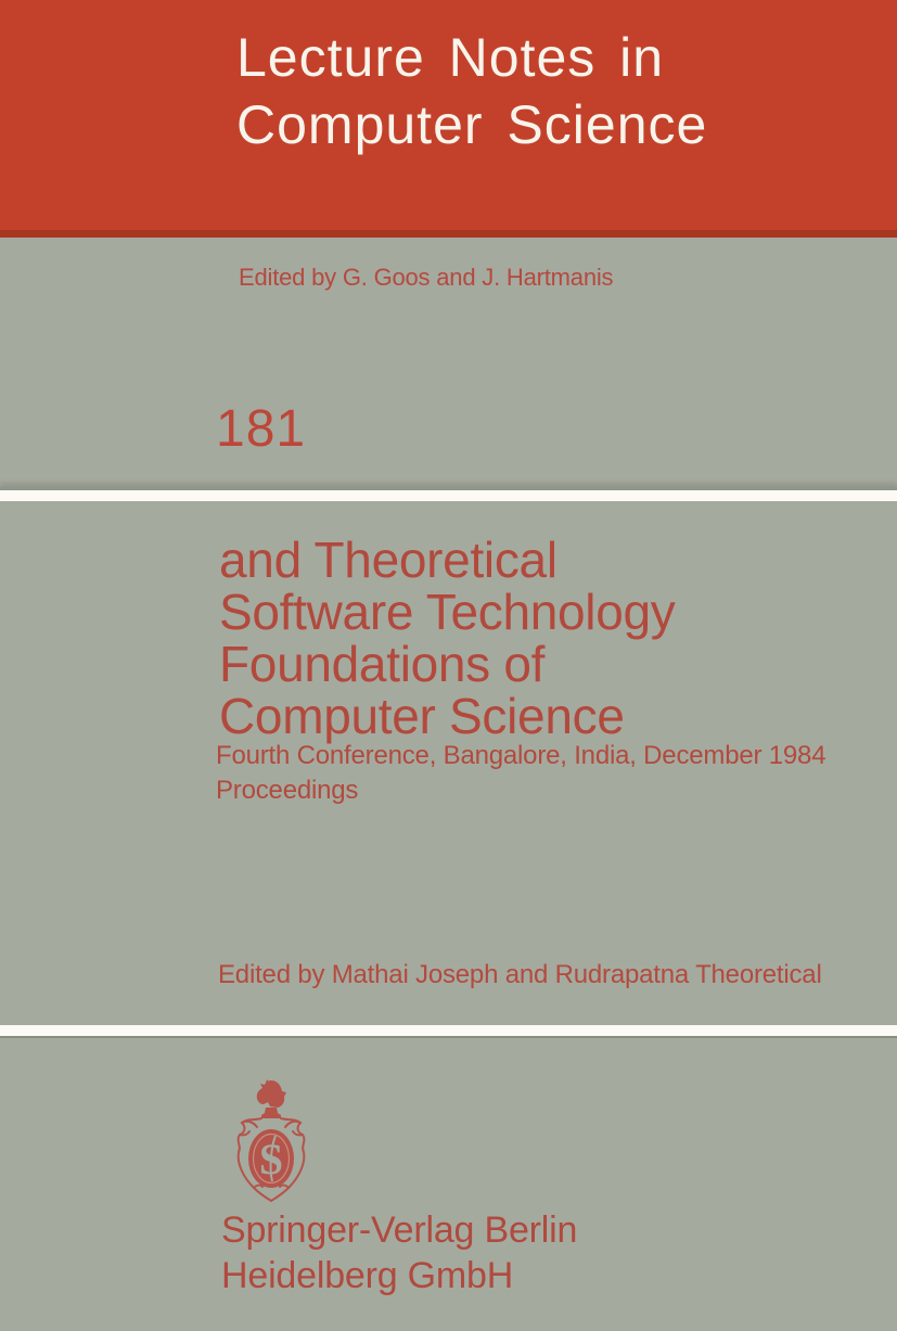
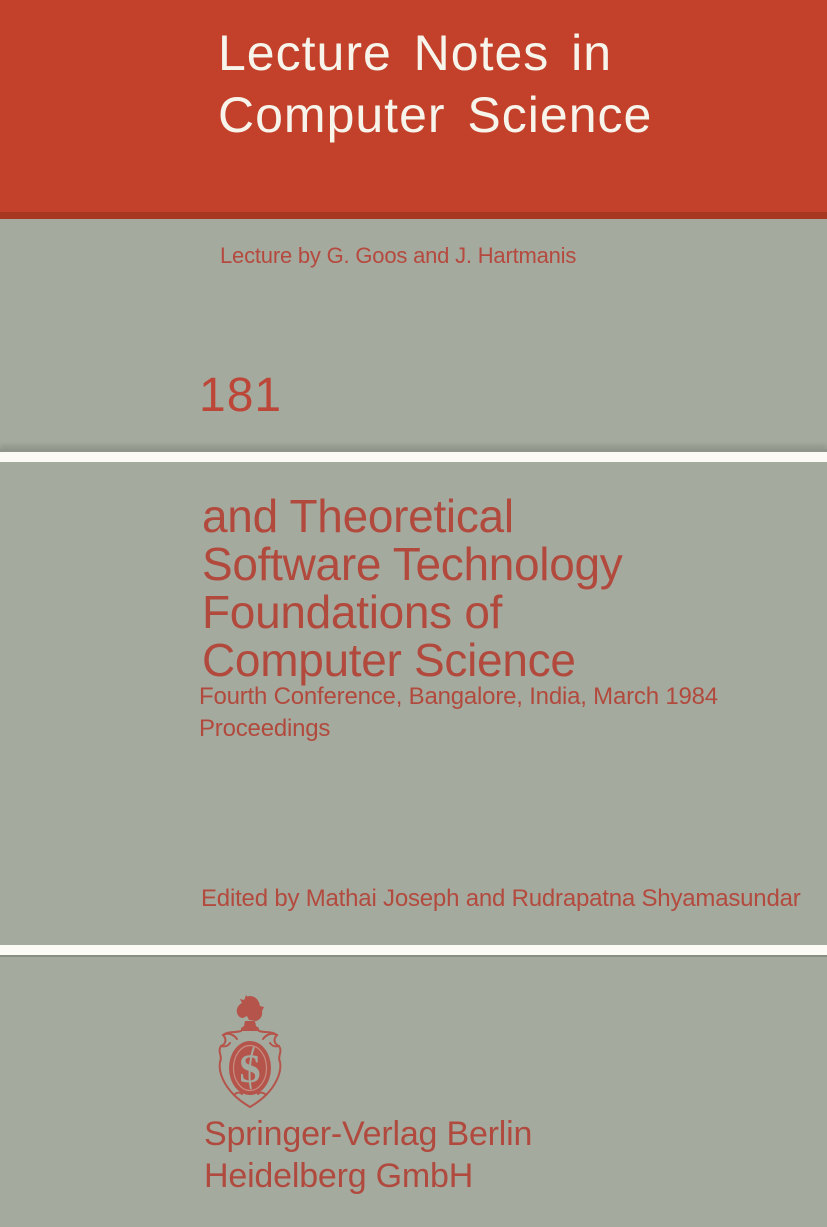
  Lecture Notes in
  Computer Science
- Edited by G. Goos and J. Hartmanis
+ Lecture by G. Goos and J. Hartmanis
  181
  and Theoretical
  Software Technology
  Foundations of
  Computer Science
- Fourth Conference, Bangalore, India, December 1984
+ Fourth Conference, Bangalore, India, March 1984
  Proceedings
- Edited by Mathai Joseph and Rudrapatna Theoretical
+ Edited by Mathai Joseph and Rudrapatna Shyamasundar
  Springer-Verlag Berlin
  Heidelberg GmbH
